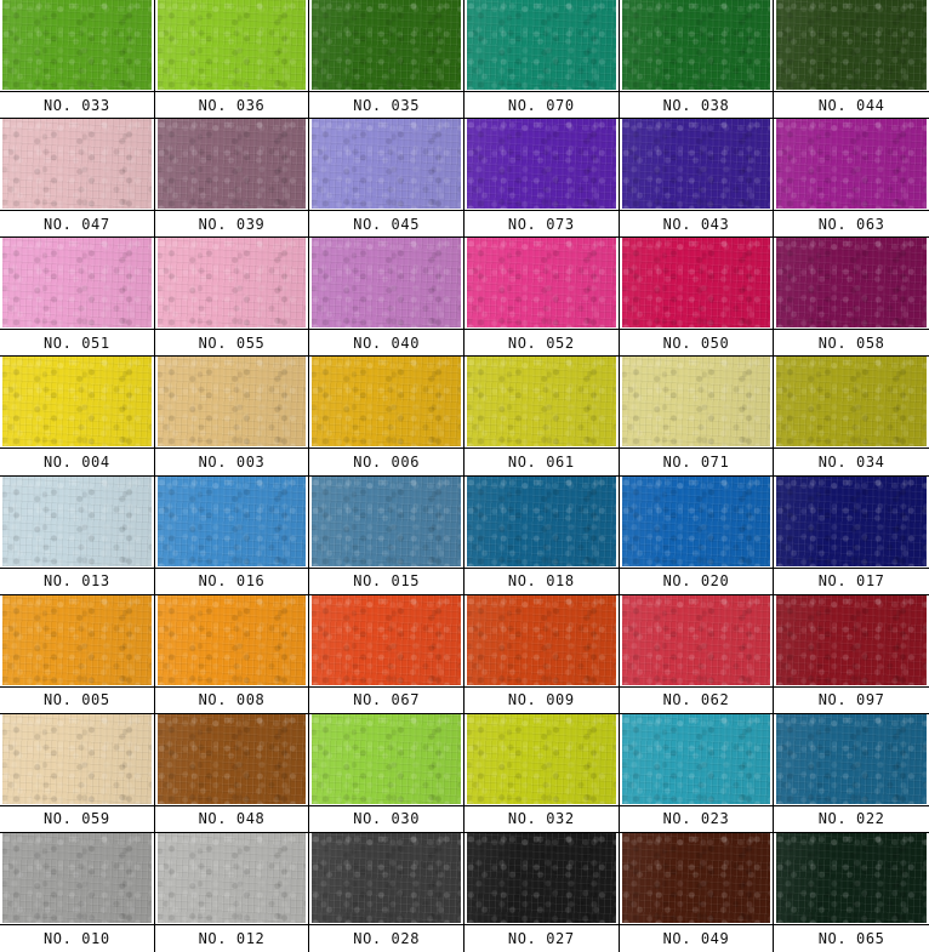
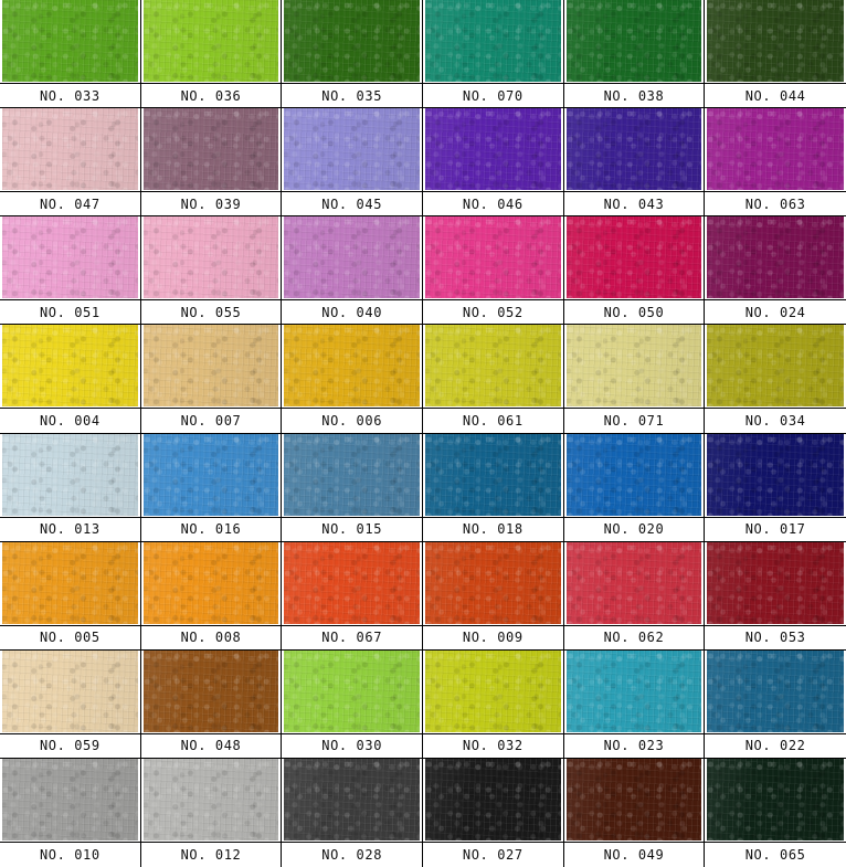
  NO. 033
  NO. 036
  NO. 035
  NO. 070
  NO. 038
  NO. 044
  NO. 047
  NO. 039
  NO. 045
- NO. 073
+ NO. 046
  NO. 043
  NO. 063
  NO. 051
  NO. 055
  NO. 040
  NO. 052
  NO. 050
- NO. 058
+ NO. 024
  NO. 004
- NO. 003
+ NO. 007
  NO. 006
  NO. 061
  NO. 071
  NO. 034
  NO. 013
  NO. 016
  NO. 015
  NO. 018
  NO. 020
  NO. 017
  NO. 005
  NO. 008
  NO. 067
  NO. 009
  NO. 062
- NO. 097
+ NO. 053
  NO. 059
  NO. 048
  NO. 030
  NO. 032
  NO. 023
  NO. 022
  NO. 010
  NO. 012
  NO. 028
  NO. 027
  NO. 049
  NO. 065
